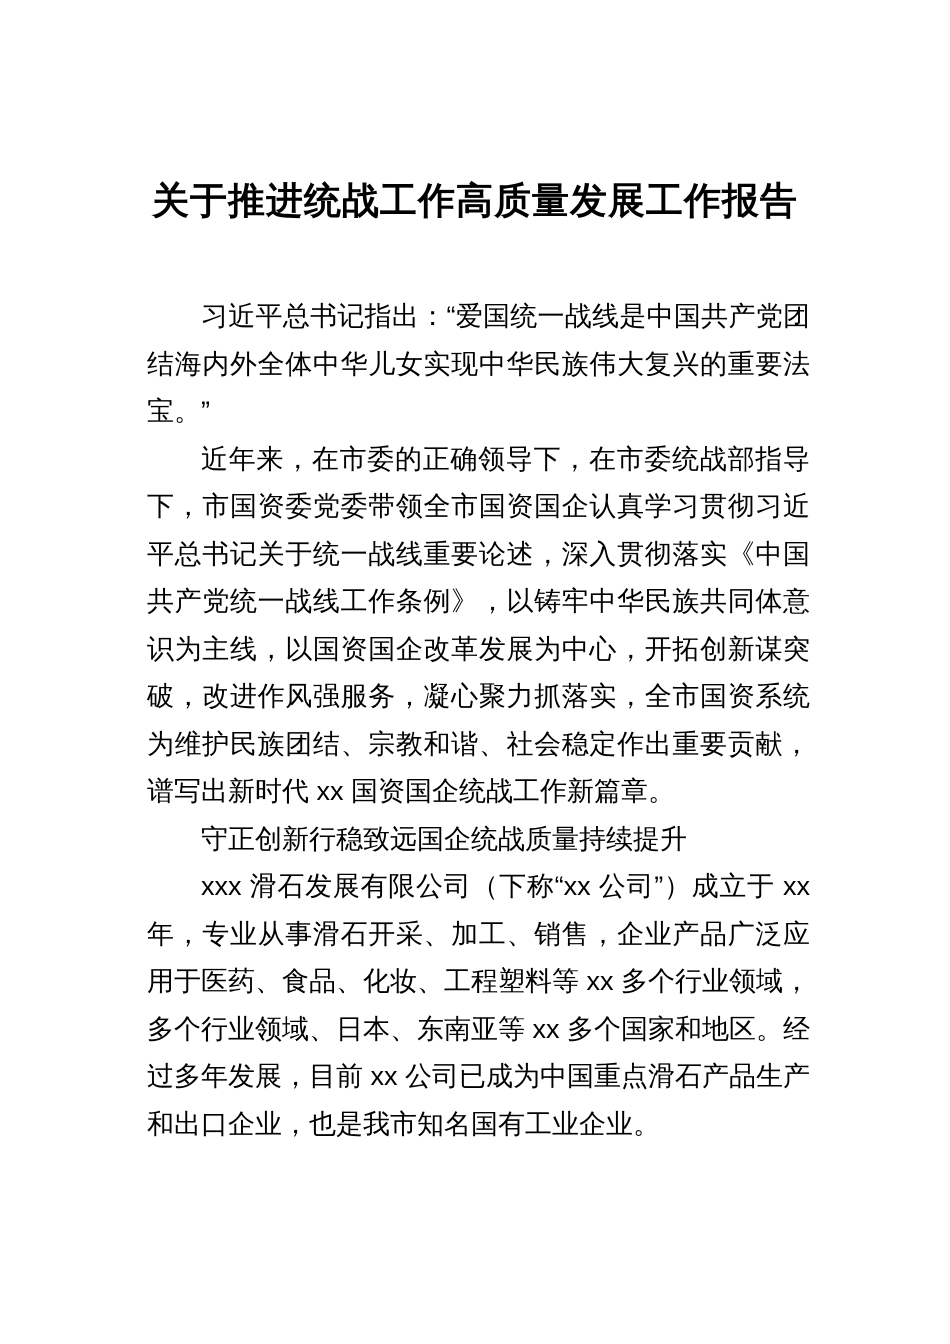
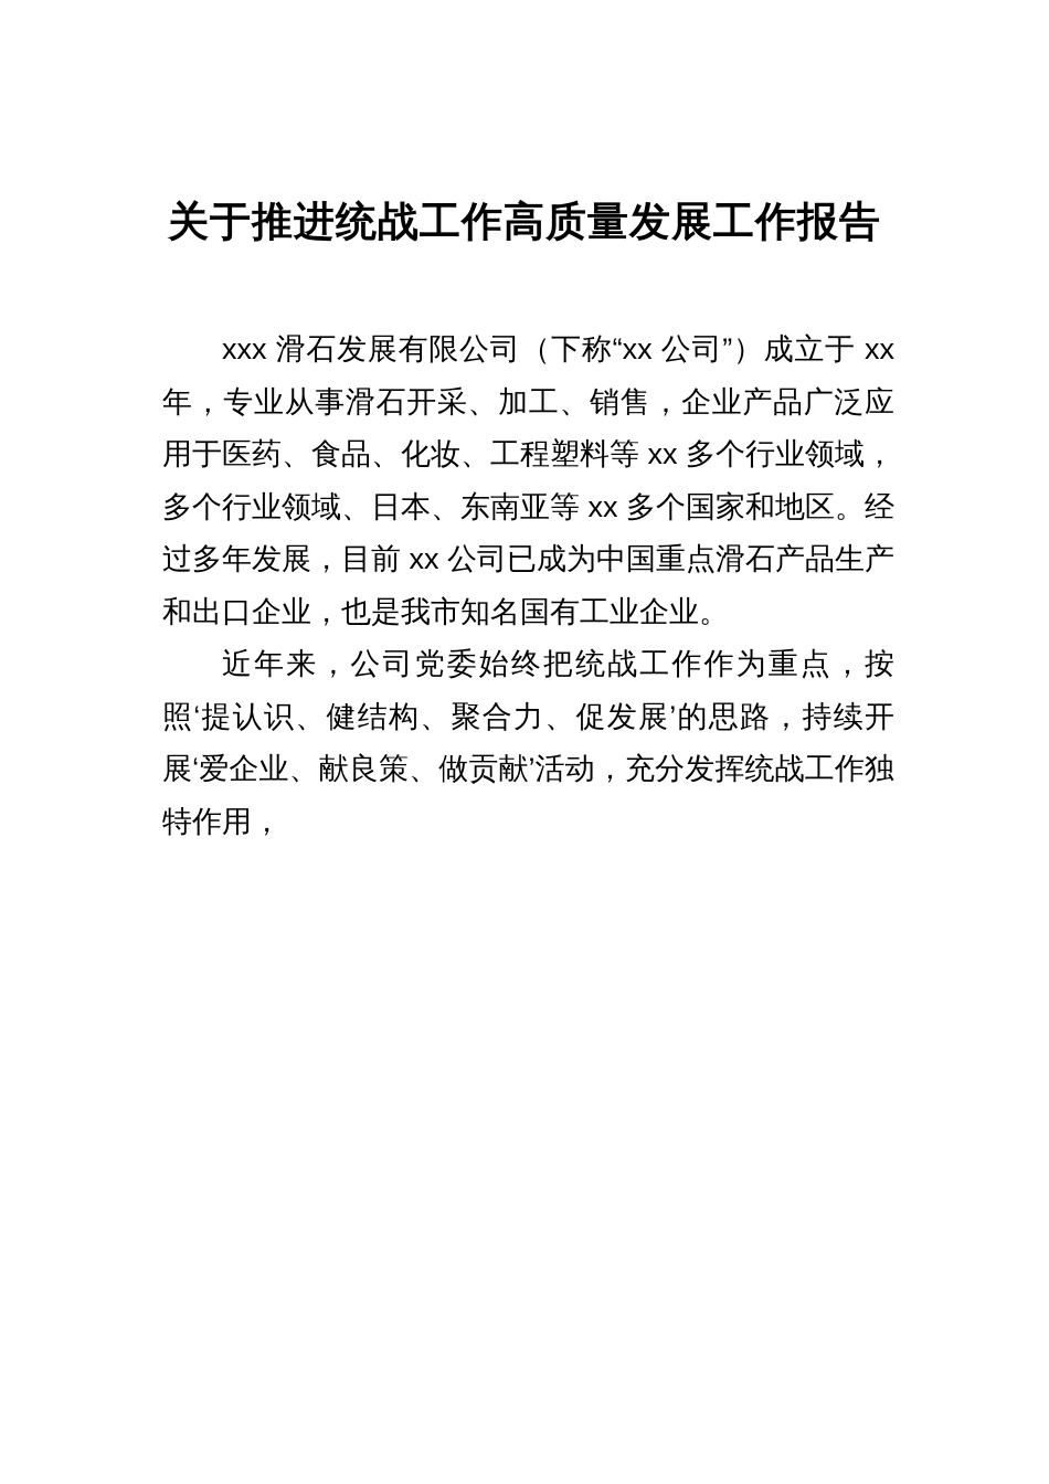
  关于推进统战工作高质量发展工作报告
- 习近平总书记指出：“爱国统一战线是中国共产党团结海内外全体中华儿女实现中华民族伟大复兴的重要法宝。”
- 近年来，在市委的正确领导下，在市委统战部指导下，市国资委党委带领全市国资国企认真学习贯彻习近平总书记关于统一战线重要论述，深入贯彻落实《中国共产党统一战线工作条例》，以铸牢中华民族共同体意识为主线，以国资国企改革发展为中心，开拓创新谋突破，改进作风强服务，凝心聚力抓落实，全市国资系统为维护民族团结、宗教和谐、社会稳定作出重要贡献，谱写出新时代 xx 国资国企统战工作新篇章。
- 守正创新行稳致远国企统战质量持续提升
  xxx 滑石发展有限公司（下称“xx 公司”）成立于 xx 年，专业从事滑石开采、加工、销售，企业产品广泛应用于医药、食品、化妆、工程塑料等 xx 多个行业领域，多个行业领域、日本、东南亚等 xx 多个国家和地区。经过多年发展，目前 xx 公司已成为中国重点滑石产品生产和出口企业，也是我市知名国有工业企业。
+ 近年来，公司党委始终把统战工作作为重点，按照‘提认识、健结构、聚合力、促发展’的思路，持续开展‘爱企业、献良策、做贡献’活动，充分发挥统战工作独特作用，
